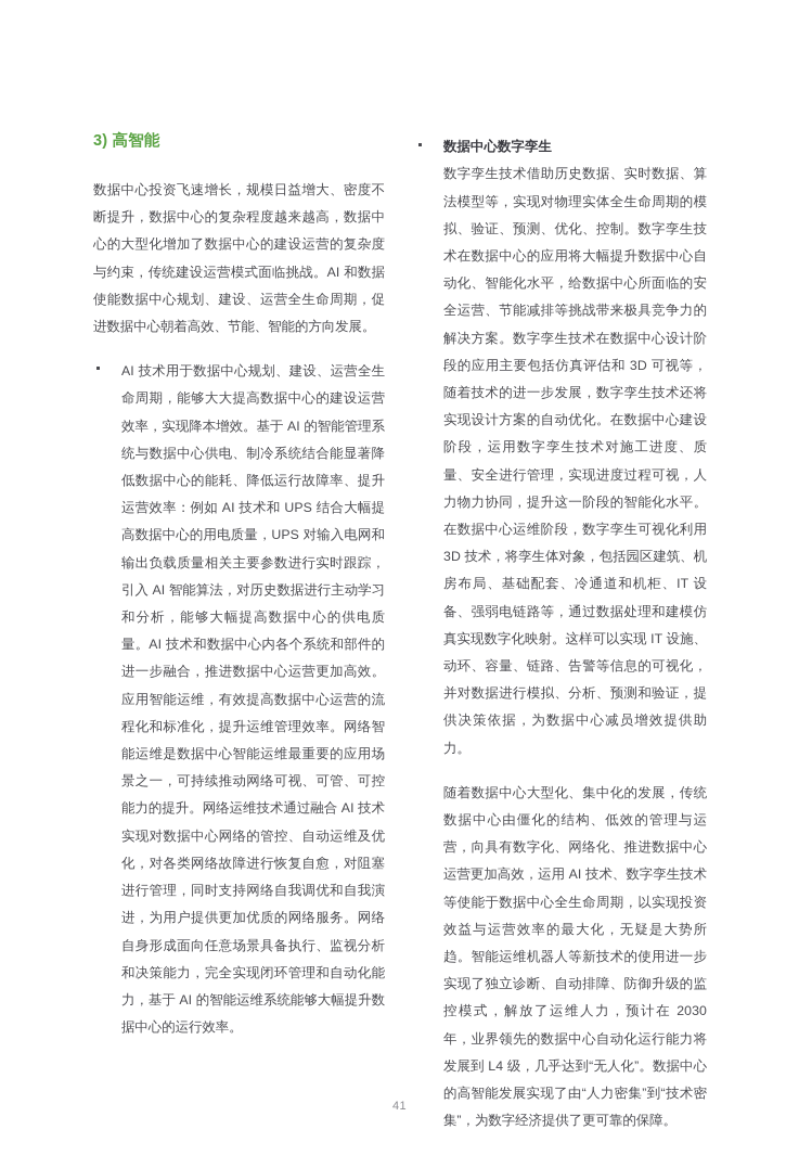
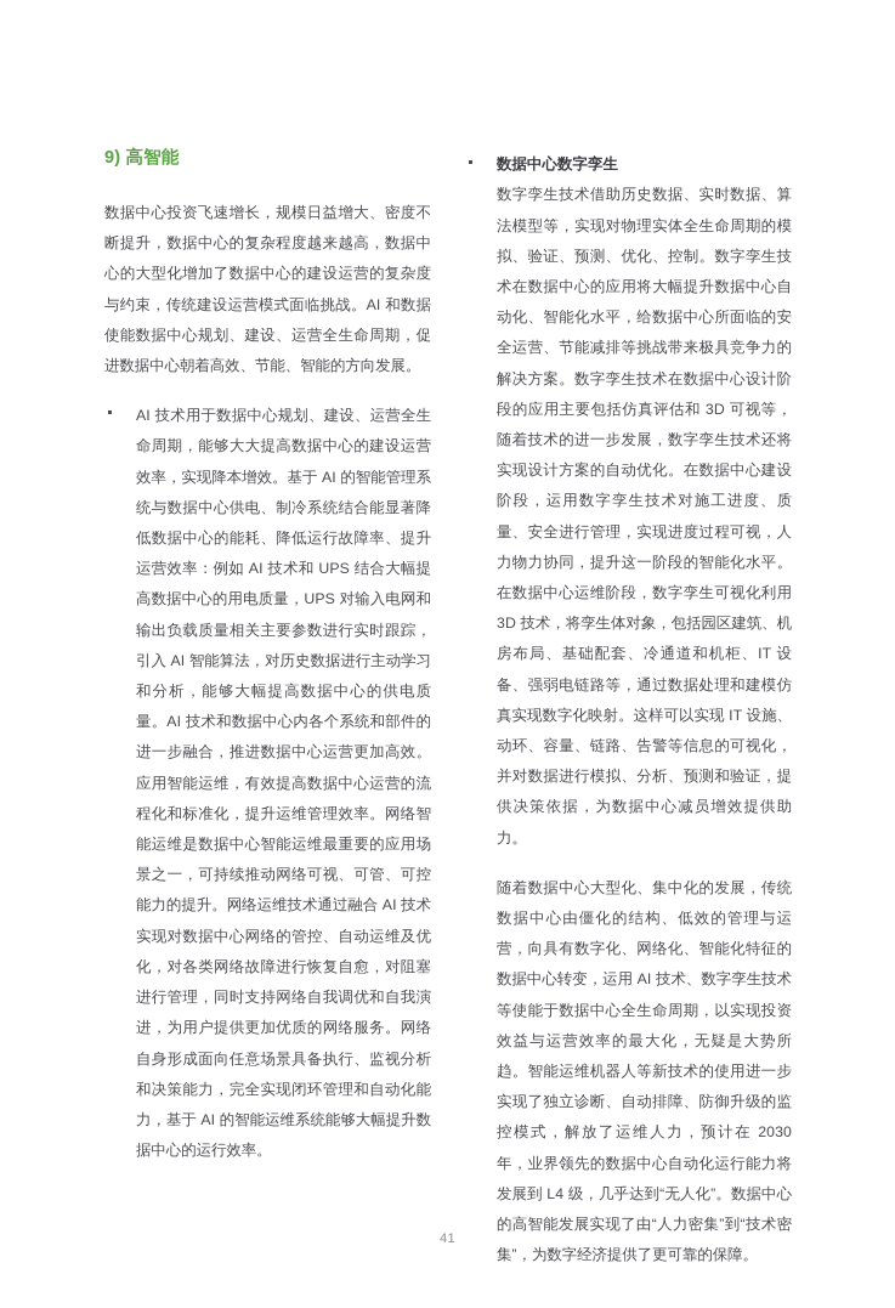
- 3) 高智能
+ 9) 高智能
  数据中心投资飞速增长，规模日益增大、密度不断提升，数据中心的复杂程度越来越高，数据中心的大型化增加了数据中心的建设运营的复杂度与约束，传统建设运营模式面临挑战。AI 和数据使能数据中心规划、建设、运营全生命周期，促进数据中心朝着高效、节能、智能的方向发展。
  AI 技术用于数据中心规划、建设、运营全生命周期，能够大大提高数据中心的建设运营效率，实现降本增效。基于 AI 的智能管理系统与数据中心供电、制冷系统结合能显著降低数据中心的能耗、降低运行故障率、提升运营效率：例如 AI 技术和 UPS 结合大幅提高数据中心的用电质量，UPS 对输入电网和输出负载质量相关主要参数进行实时跟踪，引入 AI 智能算法，对历史数据进行主动学习和分析，能够大幅提高数据中心的供电质量。AI 技术和数据中心内各个系统和部件的进一步融合，推进数据中心运营更加高效。应用智能运维，有效提高数据中心运营的流程化和标准化，提升运维管理效率。网络智能运维是数据中心智能运维最重要的应用场景之一，可持续推动网络可视、可管、可控能力的提升。网络运维技术通过融合 AI 技术实现对数据中心网络的管控、自动运维及优化，对各类网络故障进行恢复自愈，对阻塞进行管理，同时支持网络自我调优和自我演进，为用户提供更加优质的网络服务。网络自身形成面向任意场景具备执行、监视分析和决策能力，完全实现闭环管理和自动化能力，基于 AI 的智能运维系统能够大幅提升数据中心的运行效率。
  数据中心数字孪生
  数字孪生技术借助历史数据、实时数据、算法模型等，实现对物理实体全生命周期的模拟、验证、预测、优化、控制。数字孪生技术在数据中心的应用将大幅提升数据中心自动化、智能化水平，给数据中心所面临的安全运营、节能减排等挑战带来极具竞争力的解决方案。数字孪生技术在数据中心设计阶段的应用主要包括仿真评估和 3D 可视等，随着技术的进一步发展，数字孪生技术还将实现设计方案的自动优化。在数据中心建设阶段，运用数字孪生技术对施工进度、质量、安全进行管理，实现进度过程可视，人力物力协同，提升这一阶段的智能化水平。在数据中心运维阶段，数字孪生可视化利用 3D 技术，将孪生体对象，包括园区建筑、机房布局、基础配套、冷通道和机柜、IT 设备、强弱电链路等，通过数据处理和建模仿真实现数字化映射。这样可以实现 IT 设施、动环、容量、链路、告警等信息的可视化，并对数据进行模拟、分析、预测和验证，提供决策依据，为数据中心减员增效提供助力。
- 随着数据中心大型化、集中化的发展，传统数据中心由僵化的结构、低效的管理与运营，向具有数字化、网络化、推进数据中心运营更加高效，运用 AI 技术、数字孪生技术等使能于数据中心全生命周期，以实现投资效益与运营效率的最大化，无疑是大势所趋。智能运维机器人等新技术的使用进一步实现了独立诊断、自动排障、防御升级的监控模式，解放了运维人力，预计在 2030 年，业界领先的数据中心自动化运行能力将发展到 L4 级，几乎达到“无人化”。数据中心的高智能发展实现了由“人力密集”到“技术密集”，为数字经济提供了更可靠的保障。
+ 随着数据中心大型化、集中化的发展，传统数据中心由僵化的结构、低效的管理与运营，向具有数字化、网络化、智能化特征的数据中心转变，运用 AI 技术、数字孪生技术等使能于数据中心全生命周期，以实现投资效益与运营效率的最大化，无疑是大势所趋。智能运维机器人等新技术的使用进一步实现了独立诊断、自动排障、防御升级的监控模式，解放了运维人力，预计在 2030 年，业界领先的数据中心自动化运行能力将发展到 L4 级，几乎达到“无人化”。数据中心的高智能发展实现了由“人力密集”到“技术密集”，为数字经济提供了更可靠的保障。
  41
